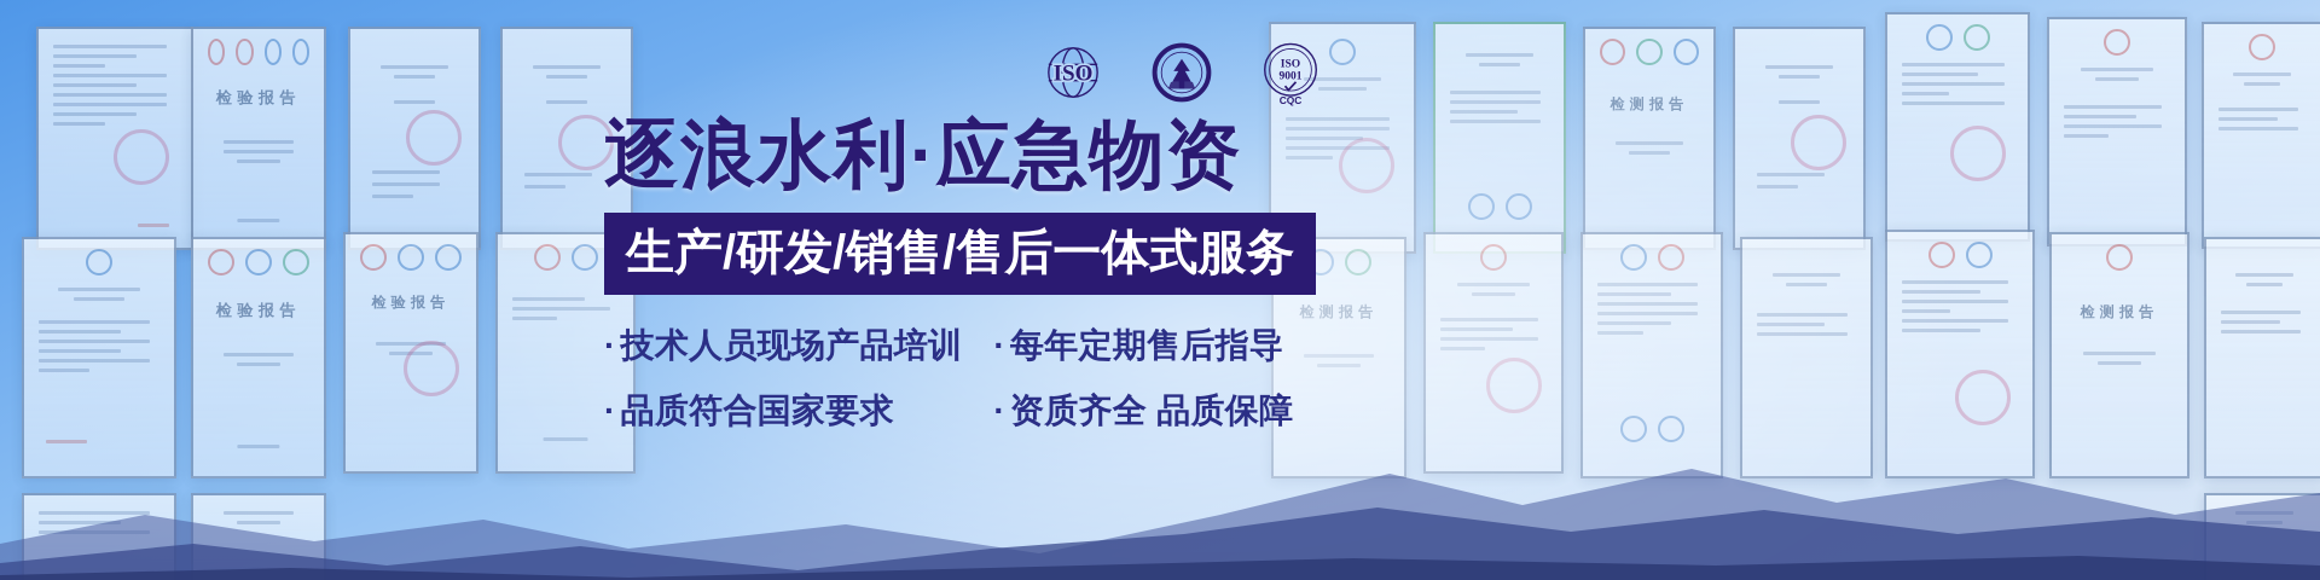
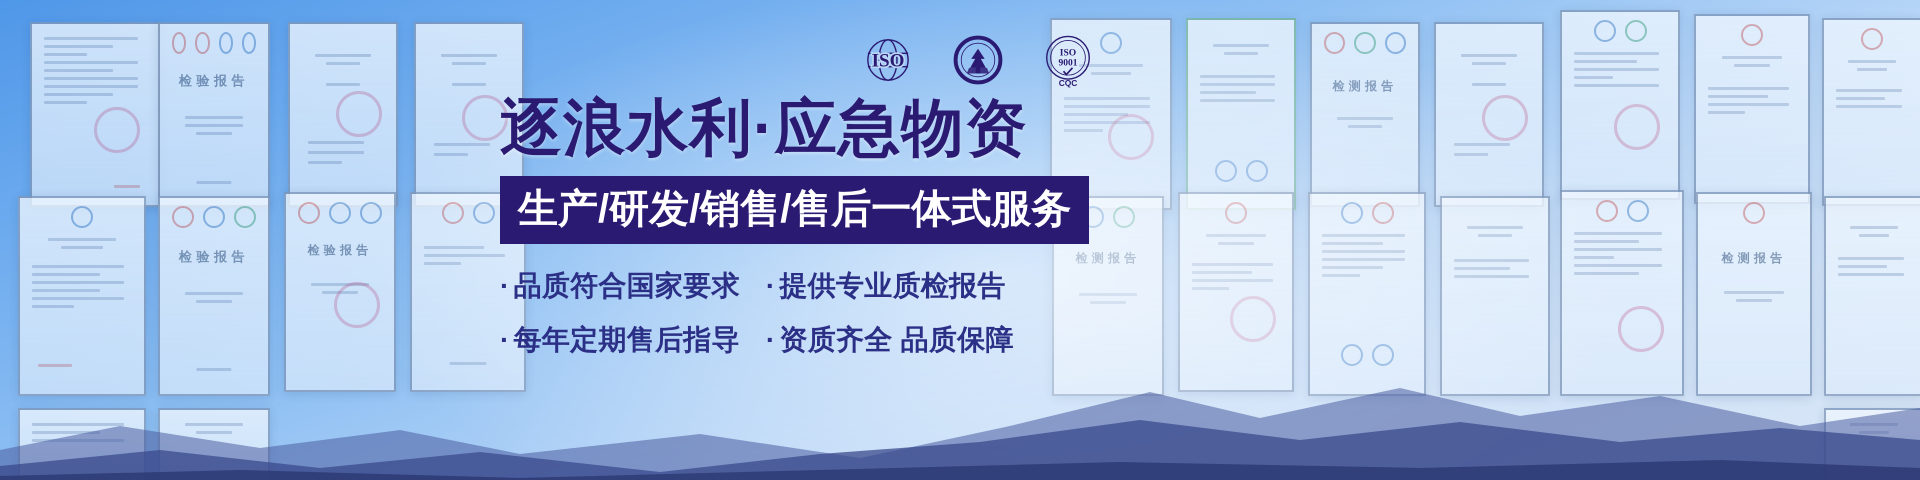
  ISO
  ISO
  9001
  CQC
  逐浪水利·应急物资
  生产/研发/销售/售后一体式服务
- · 技术人员现场产品培训
- · 每年定期售后指导
+ · 品质符合国家要求
+ · 提供专业质检报告
- · 品质符合国家要求
+ · 每年定期售后指导
  · 资质齐全 品质保障
